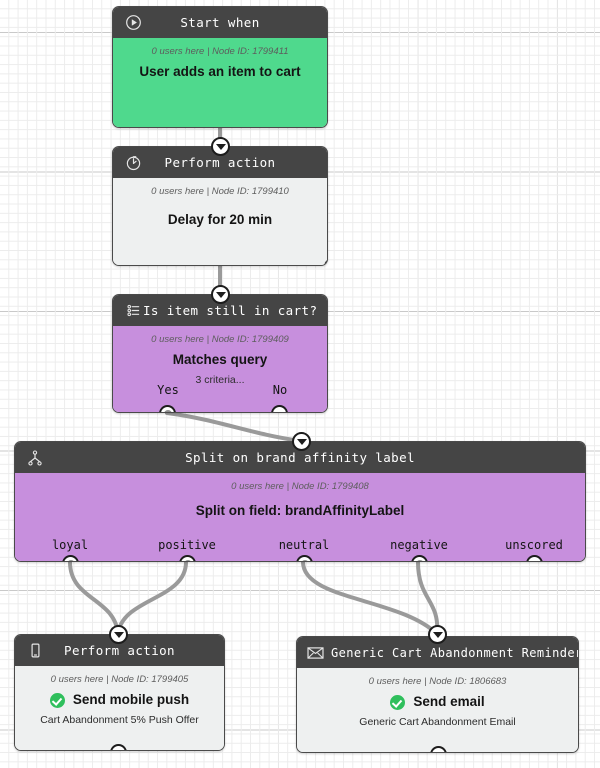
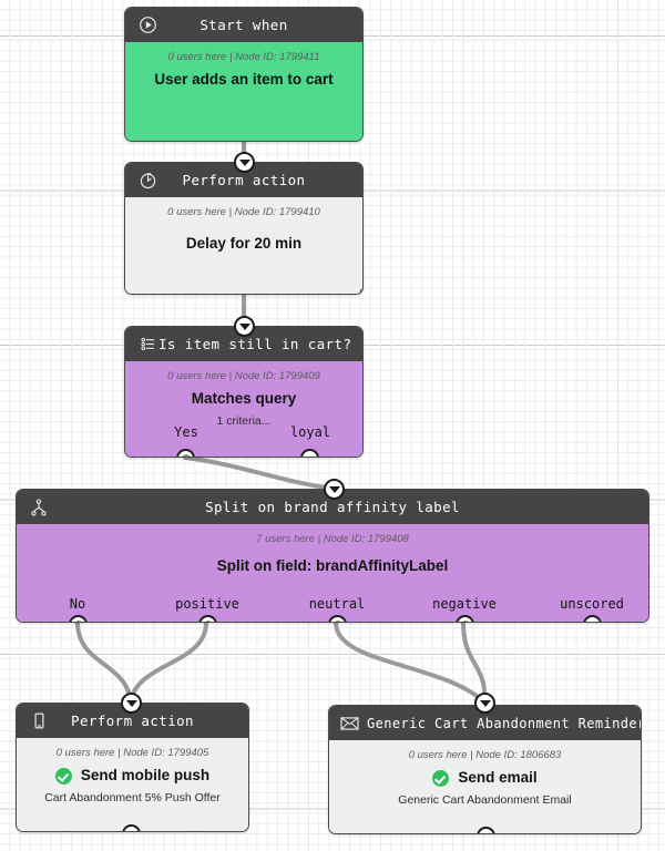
  Start when
  0 users here | Node ID: 1799411
  User adds an item to cart
  Perform action
  0 users here | Node ID: 1799410
  Delay for 20 min
  Is item still in cart?
  0 users here | Node ID: 1799409
  Matches query
- 3 criteria...
+ 1 criteria...
  Yes
- No
+ loyal
  Split on brand affinity label
- 0 users here | Node ID: 1799408
+ 7 users here | Node ID: 1799408
  Split on field: brandAffinityLabel
- loyal
+ No
  positive
  neutral
  negative
  unscored
  Perform action
  0 users here | Node ID: 1799405
  Send mobile push
  Cart Abandonment 5% Push Offer
  Generic Cart Abandonment Reminde
  0 users here | Node ID: 1806683
  Send email
  Generic Cart Abandonment Email
